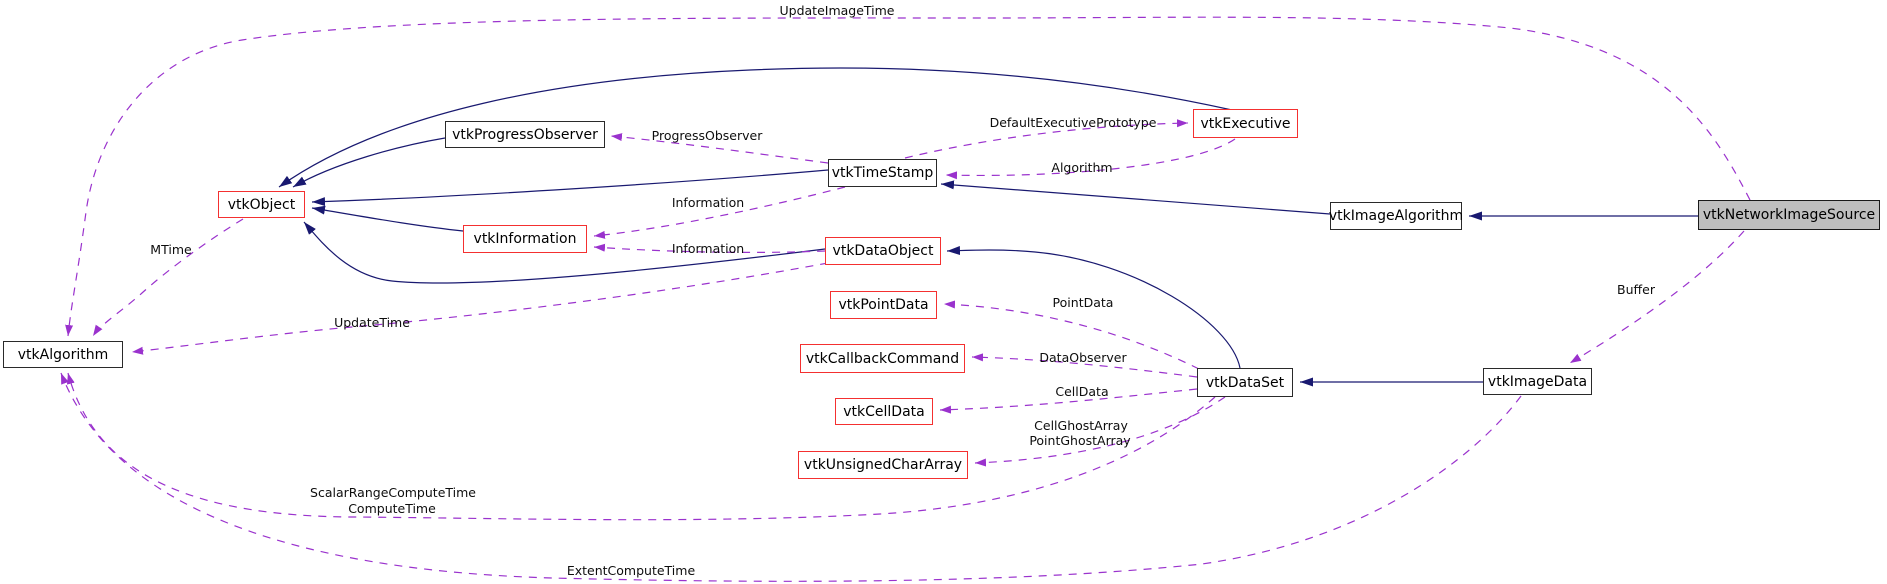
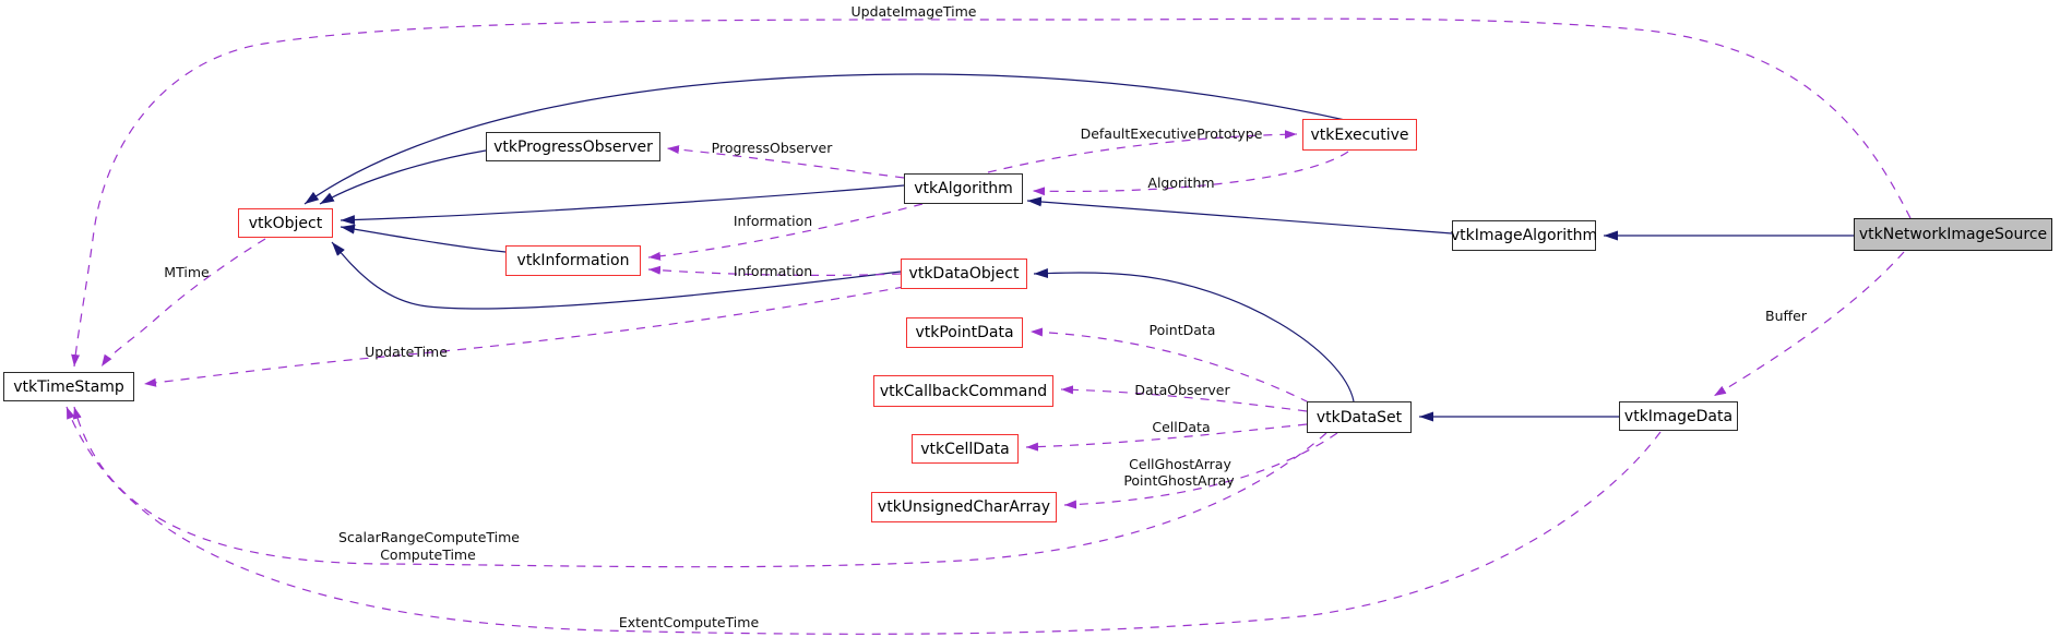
- vtkAlgorithm
+ vtkTimeStamp
  vtkObject
  vtkProgressObserver
  vtkInformation
- vtkTimeStamp
+ vtkAlgorithm
  vtkExecutive
  vtkDataObject
  vtkPointData
  vtkCallbackCommand
  vtkCellData
  vtkUnsignedCharArray
  vtkDataSet
  vtkImageData
  vtkImageAlgorithm
  vtkNetworkImageSource
  UpdateImageTime
  ProgressObserver
  Information
  Information
  DefaultExecutivePrototype
  Algorithm
  MTime
  UpdateTime
  PointData
  DataObserver
  CellData
  CellGhostArray
  PointGhostArray
  Buffer
  ScalarRangeComputeTime
  ComputeTime
  ExtentComputeTime
